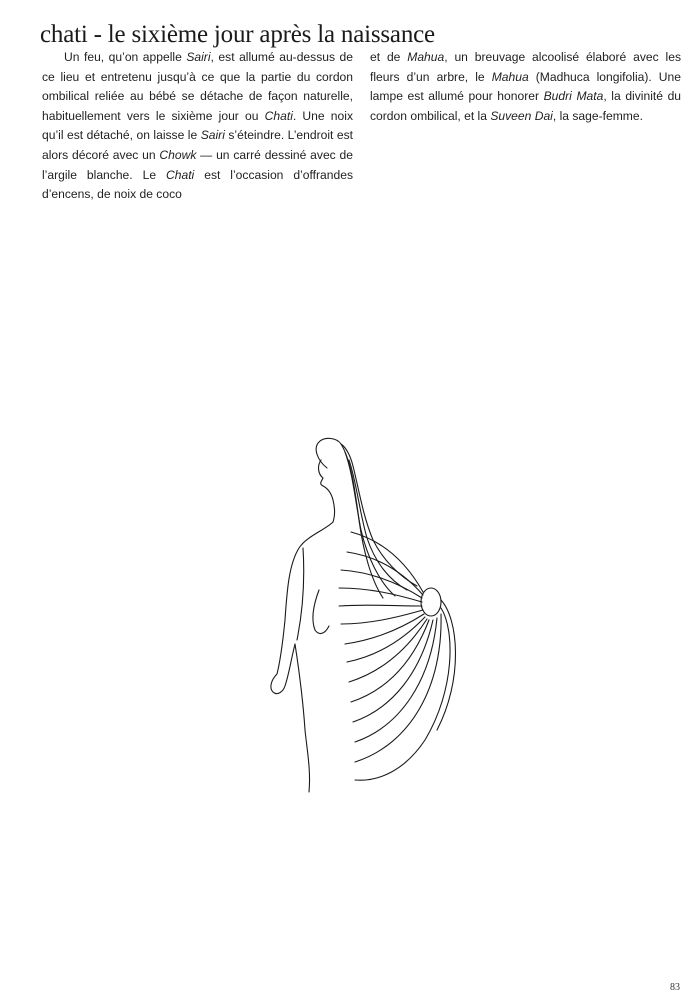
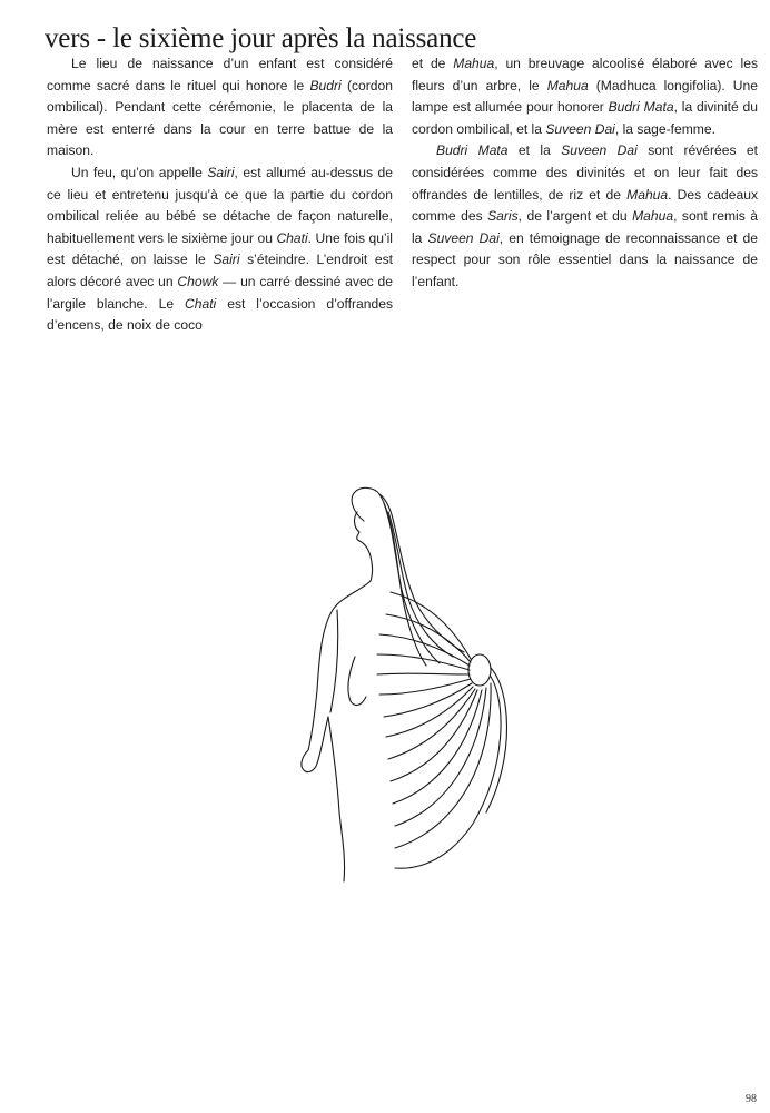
- chati - le sixième jour après la naissance
+ vers - le sixième jour après la naissance
+ Le lieu de naissance d’un enfant est considéré comme sacré dans le rituel qui honore le Budri (cordon ombilical). Pendant cette cérémonie, le placenta de la mère est enterré dans la cour en terre battue de la maison.
- Un feu, qu’on appelle Sairi, est allumé au-dessus de ce lieu et entretenu jusqu’à ce que la partie du cordon ombilical reliée au bébé se détache de façon naturelle, habituellement vers le sixième jour ou Chati. Une noix qu’il est détaché, on laisse le Sairi s’éteindre. L’endroit est alors décoré avec un Chowk — un carré dessiné avec de l’argile blanche. Le Chati est l’occasion d’offrandes d’encens, de noix de coco
+ Un feu, qu’on appelle Sairi, est allumé au-dessus de ce lieu et entretenu jusqu’à ce que la partie du cordon ombilical reliée au bébé se détache de façon naturelle, habituellement vers le sixième jour ou Chati. Une fois qu’il est détaché, on laisse le Sairi s’éteindre. L’endroit est alors décoré avec un Chowk — un carré dessiné avec de l’argile blanche. Le Chati est l’occasion d’offrandes d’encens, de noix de coco
- et de Mahua, un breuvage alcoolisé élaboré avec les fleurs d’un arbre, le Mahua (Madhuca longifolia). Une lampe est allumé pour honorer Budri Mata, la divinité du cordon ombilical, et la Suveen Dai, la sage-femme.
+ et de Mahua, un breuvage alcoolisé élaboré avec les fleurs d’un arbre, le Mahua (Madhuca longifolia). Une lampe est allumée pour honorer Budri Mata, la divinité du cordon ombilical, et la Suveen Dai, la sage-femme.
+ Budri Mata et la Suveen Dai sont révérées et considérées comme des divinités et on leur fait des offrandes de lentilles, de riz et de Mahua. Des cadeaux comme des Saris, de l’argent et du Mahua, sont remis à la Suveen Dai, en témoignage de reconnaissance et de respect pour son rôle essentiel dans la naissance de l’enfant.
- 83
+ 98
